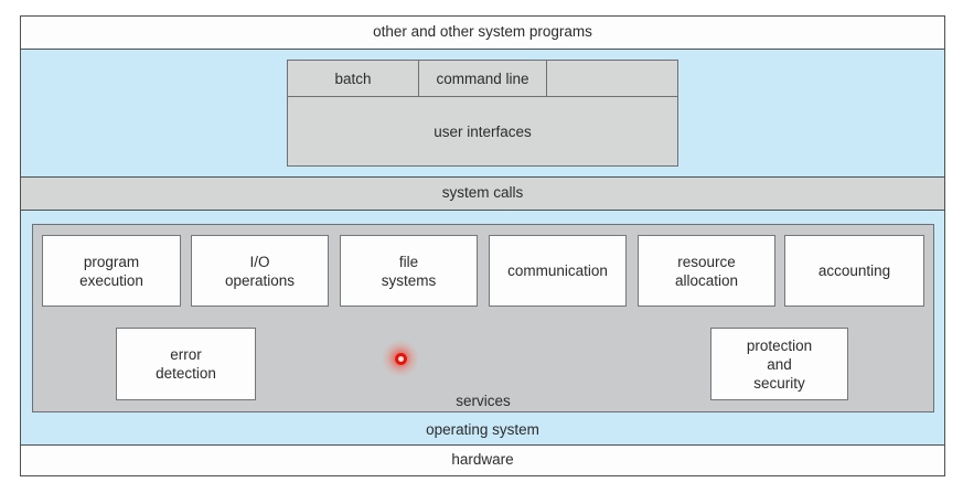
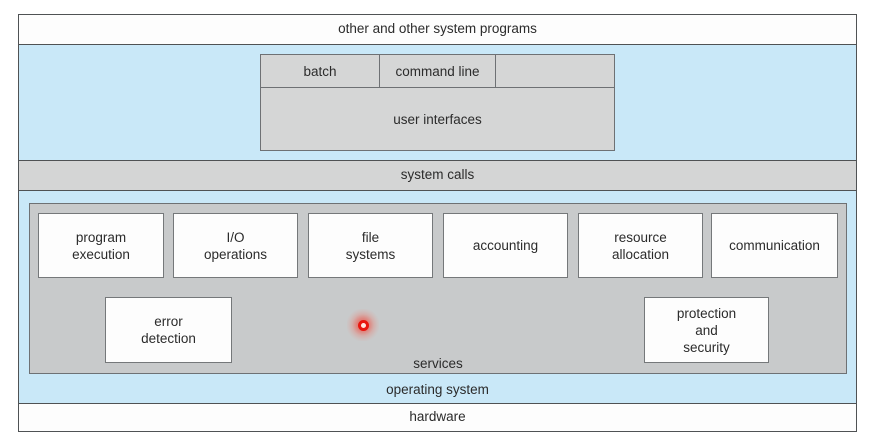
  other and other system programs
  batch
  command line
  user interfaces
  system calls
  services
  program
  execution
  I/O
  operations
  file
  systems
- communication
+ accounting
  resource
  allocation
- accounting
+ communication
  error
  detection
  protection
  and
  security
  operating system
  hardware
